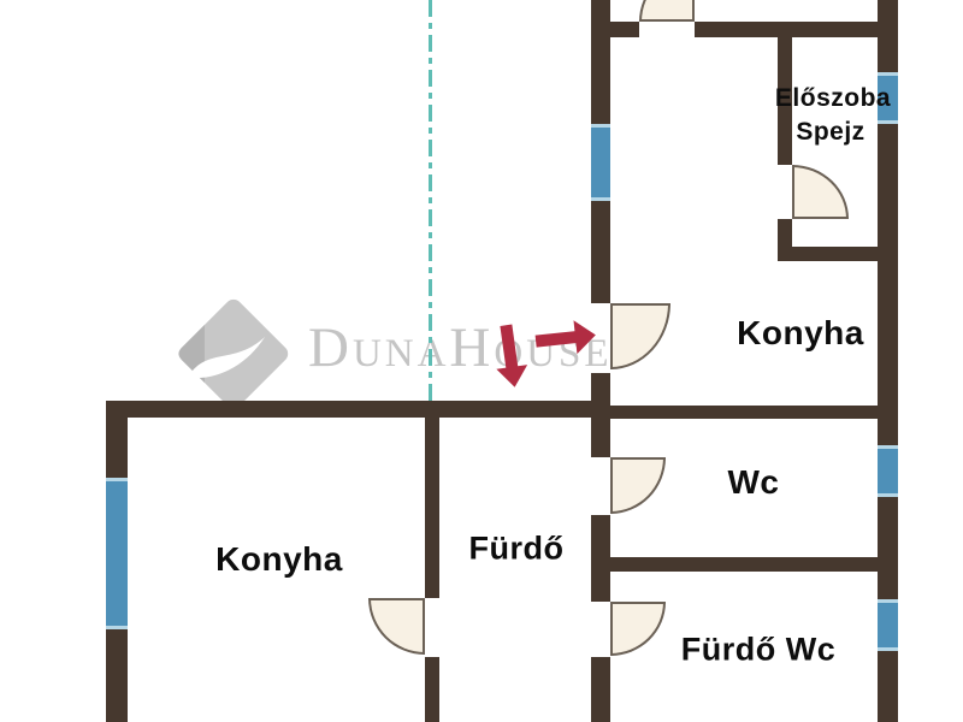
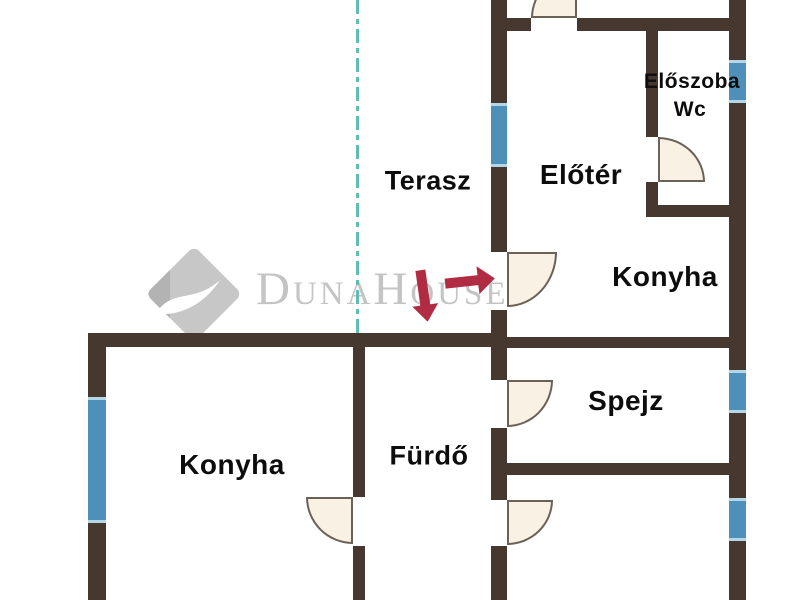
  DunaHuse
+ Terasz
+ Előtér
  Előszoba
- Spejz
+ Wc
  Konyha
- Wc
+ Spejz
  Fürdő
  Konyha
- Fürdő Wc
